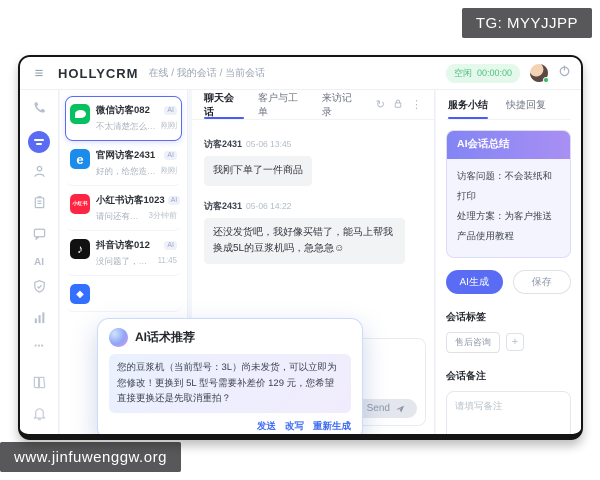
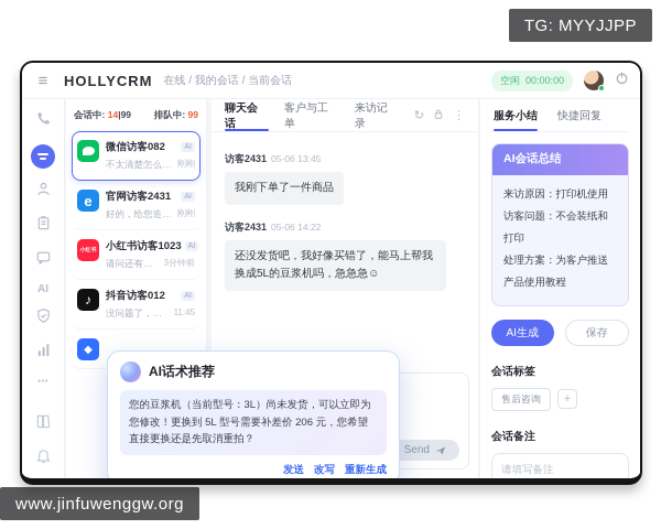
  TG: MYYJJPP
  www.jinfuwenggw.org
  ≡
  HOLLYCRM
  在线 / 我的会话 / 当前会话
  空闲
  00:00:00
  AI
  ⋯
+ 会话中: 14|99
+ 排队中: 99
  微信访客082
  不太清楚怎么装
  刚刚
  e
  官网访客2431
  好的，给您造成
  刚刚
  小红书访客1023
  请问还有什么
  3分钟前
  ♪
  抖音访客012
  没问题了，谢谢
  11:45
  ◆
  聊天会话
  客户与工单
  来访记录
  ↻
  ⋮
  访客2431 05-06 13:45
  我刚下单了一件商品
  访客2431 05-06 14:22
  还没发货吧，我好像买错了，能马上帮我换成5L的豆浆机吗，急急急☺
  Send
  服务小结
  快捷回复
  AI会话总结
+ 来访原因：打印机使用
  访客问题：不会装纸和打印
  处理方案：为客户推送产品使用教程
  AI生成
  保存
  会话标签
  售后咨询
  +
  会话备注
  请填写备注
  AI话术推荐
- 您的豆浆机（当前型号：3L）尚未发货，可以立即为您修改！更换到 5L 型号需要补差价 129 元，您希望直接更换还是先取消重拍？
+ 您的豆浆机（当前型号：3L）尚未发货，可以立即为您修改！更换到 5L 型号需要补差价 206 元，您希望直接更换还是先取消重拍？
  发送
  改写
  重新生成
